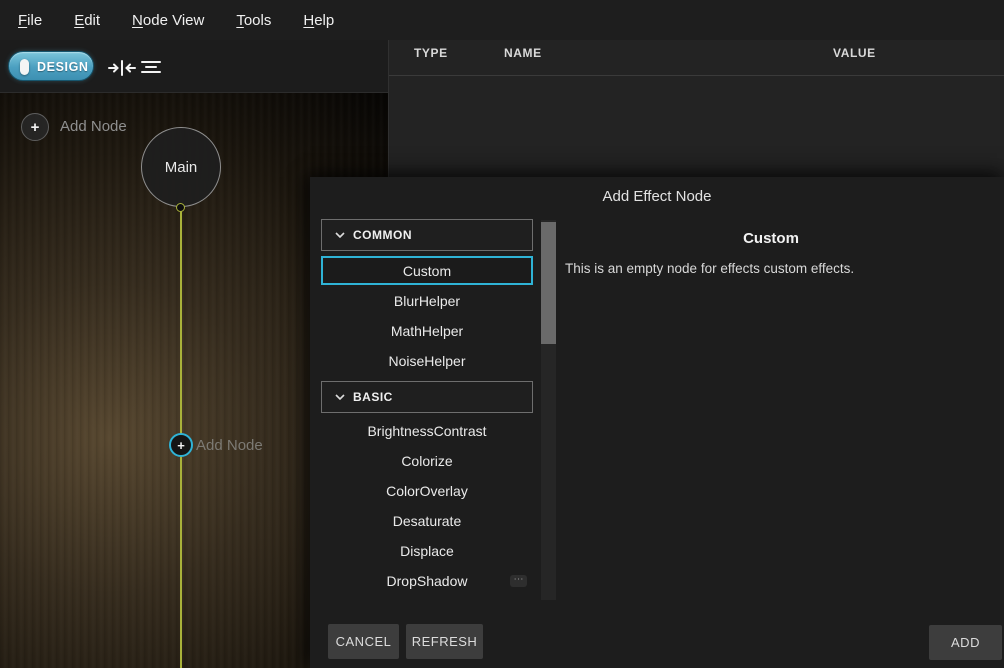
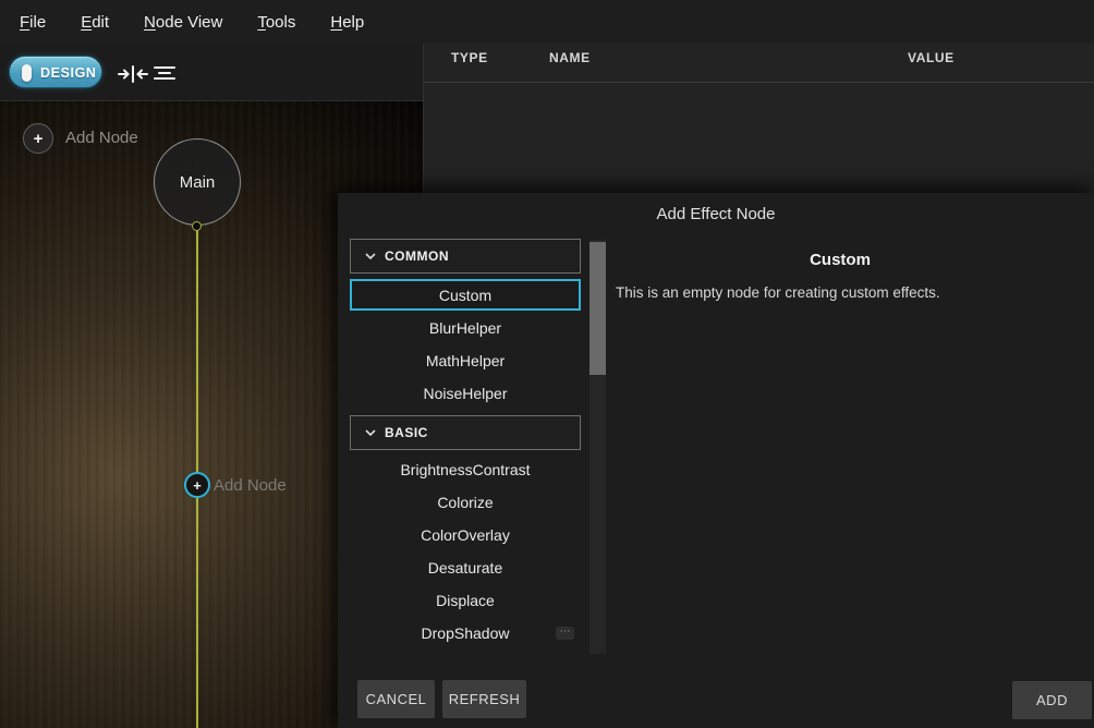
  File
  Edit
  Node View
  Tools
  Help
  DESIGN
  +
  Add Node
  Main
  +
  Add Node
  TYPE
  NAME
  VALUE
  Add Effect Node
  COMMON
  Custom
  BlurHelper
  MathHelper
  NoiseHelper
  BASIC
  BrightnessContrast
  Colorize
  ColorOverlay
  Desaturate
  Displace
  DropShadow
  ⋯
  Custom
- This is an empty node for effects custom effects.
+ This is an empty node for creating custom effects.
  CANCEL
  REFRESH
  ADD
